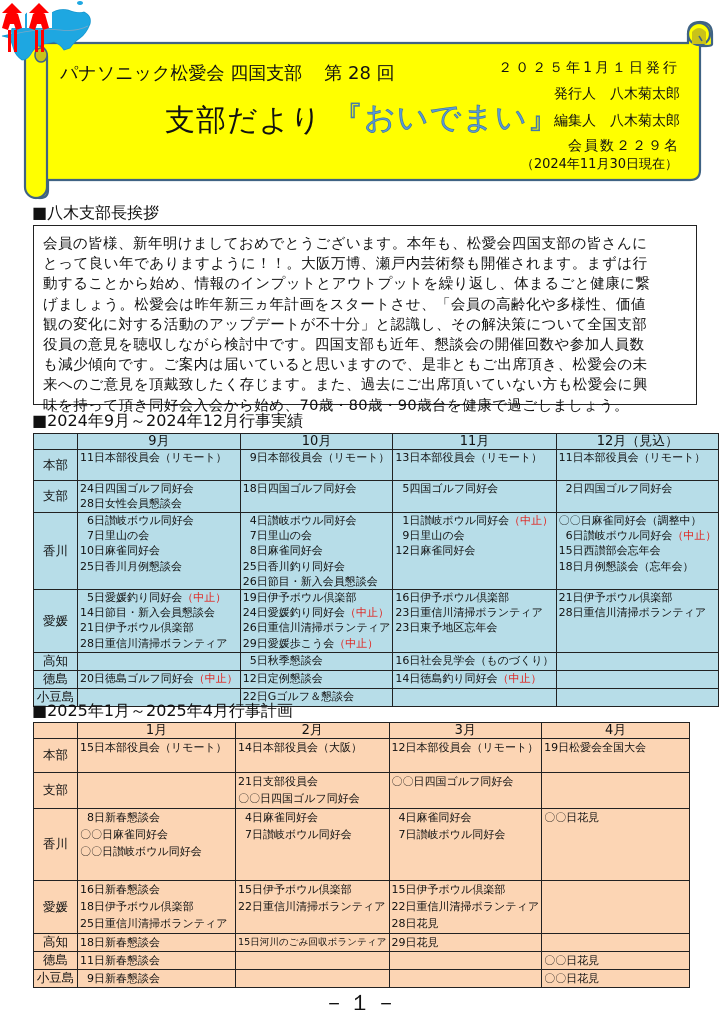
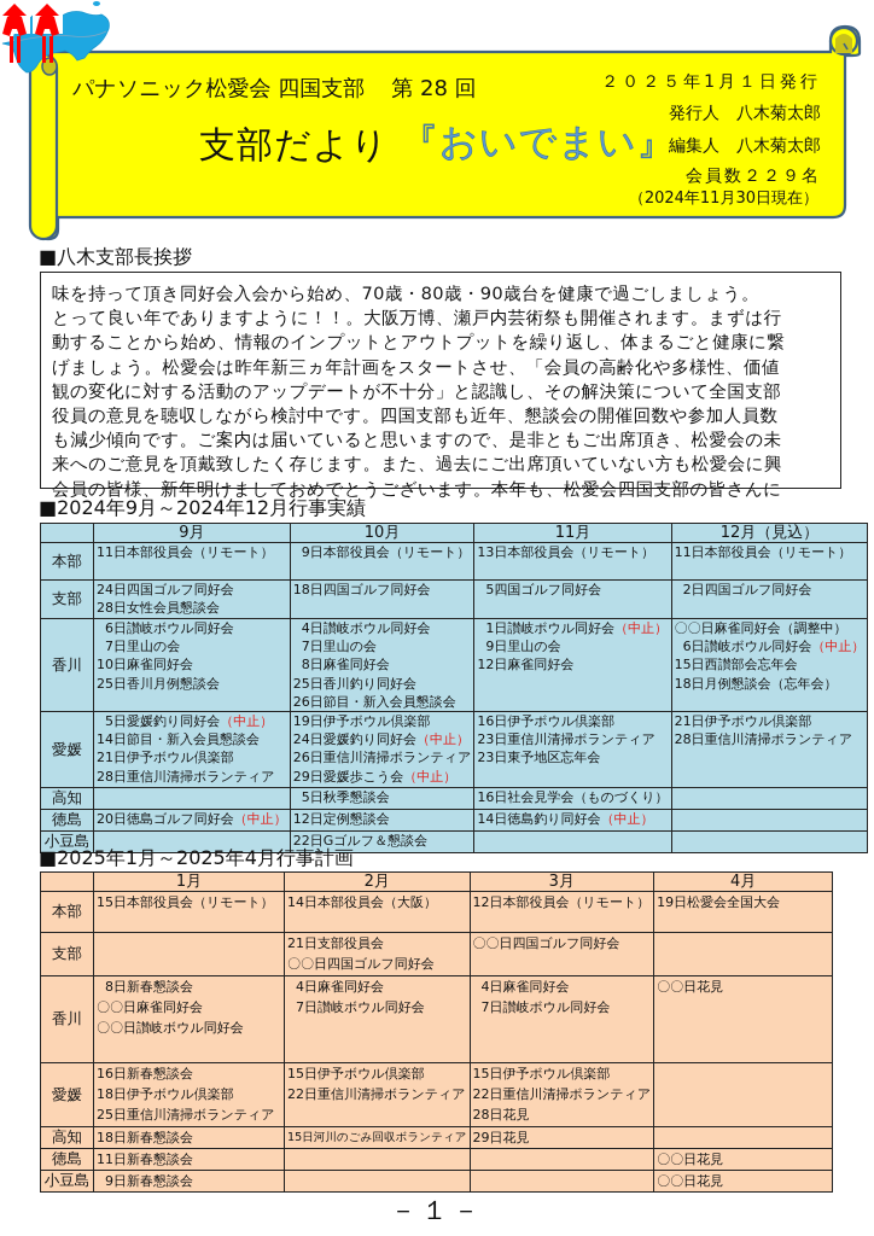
  パナソニック松愛会 四国支部 第 28 回
  支部だより
  『おいでまい』
  ２０２５年1月１日発行
  発行人 八木菊太郎
  編集人 八木菊太郎
  会員数２２９名
  （2024年11月30日現在）
  ■八木支部長挨拶
- 会員の皆様、新年明けましておめでとうございます。本年も、松愛会四国支部の皆さんに
+ 味を持って頂き同好会入会から始め、70歳・80歳・90歳台を健康で過ごしましょう。
  とって良い年でありますように！！。大阪万博、瀬戸内芸術祭も開催されます。まずは行
  動することから始め、情報のインプットとアウトプットを繰り返し、体まるごと健康に繋
  げましょう。松愛会は昨年新三ヵ年計画をスタートさせ、「会員の高齢化や多様性、価値
  観の変化に対する活動のアップデートが不十分」と認識し、その解決策について全国支部
  役員の意見を聴収しながら検討中です。四国支部も近年、懇談会の開催回数や参加人員数
  も減少傾向です。ご案内は届いていると思いますので、是非ともご出席頂き、松愛会の未
  来へのご意見を頂戴致したく存じます。また、過去にご出席頂いていない方も松愛会に興
- 味を持って頂き同好会入会から始め、70歳・80歳・90歳台を健康で過ごしましょう。
+ 会員の皆様、新年明けましておめでとうございます。本年も、松愛会四国支部の皆さんに
  ■2024年9月～2024年12月行事実績
  	9月	10月	11月	12月（見込）
  本部	11日本部役員会（リモート）	9日本部役員会（リモート）	13日本部役員会（リモート）	11日本部役員会（リモート）
  支部	24日四国ゴルフ同好会28日女性会員懇談会	18日四国ゴルフ同好会	5四国ゴルフ同好会	2日四国ゴルフ同好会
  香川	6日讃岐ボウル同好会7日里山の会10日麻雀同好会25日香川月例懇談会	4日讃岐ボウル同好会7日里山の会8日麻雀同好会25日香川釣り同好会26日節目・新入会員懇談会	1日讃岐ボウル同好会（中止）9日里山の会12日麻雀同好会	〇〇日麻雀同好会（調整中）6日讃岐ボウル同好会（中止）15日西讃部会忘年会18日月例懇談会（忘年会）
  愛媛	5日愛媛釣り同好会（中止）14日節目・新入会員懇談会21日伊予ボウル倶楽部28日重信川清掃ボランティア	19日伊予ボウル倶楽部24日愛媛釣り同好会（中止）26日重信川清掃ボランティア29日愛媛歩こう会（中止）	16日伊予ボウル倶楽部23日重信川清掃ボランティア23日東予地区忘年会	21日伊予ボウル倶楽部28日重信川清掃ボランティア
  高知		5日秋季懇談会	16日社会見学会（ものづくり）
  徳島	20日徳島ゴルフ同好会（中止）	12日定例懇談会	14日徳島釣り同好会（中止）
  小豆島		22日Gゴルフ＆懇談会
  ■2025年1月～2025年4月行事計画
  	1月	2月	3月	4月
  本部	15日本部役員会（リモート）	14日本部役員会（大阪）	12日本部役員会（リモート）	19日松愛会全国大会
  支部		21日支部役員会〇〇日四国ゴルフ同好会	〇〇日四国ゴルフ同好会
  香川	8日新春懇談会〇〇日麻雀同好会〇〇日讃岐ボウル同好会	4日麻雀同好会7日讃岐ボウル同好会	4日麻雀同好会7日讃岐ボウル同好会	〇〇日花見
  愛媛	16日新春懇談会18日伊予ボウル倶楽部25日重信川清掃ボランティア	15日伊予ボウル倶楽部22日重信川清掃ボランティア	15日伊予ボウル倶楽部22日重信川清掃ボランティア28日花見
  高知	18日新春懇談会	15日河川のごみ回収ボランティア	29日花見
  徳島	11日新春懇談会			〇〇日花見
  小豆島	9日新春懇談会			〇〇日花見
  －１－
